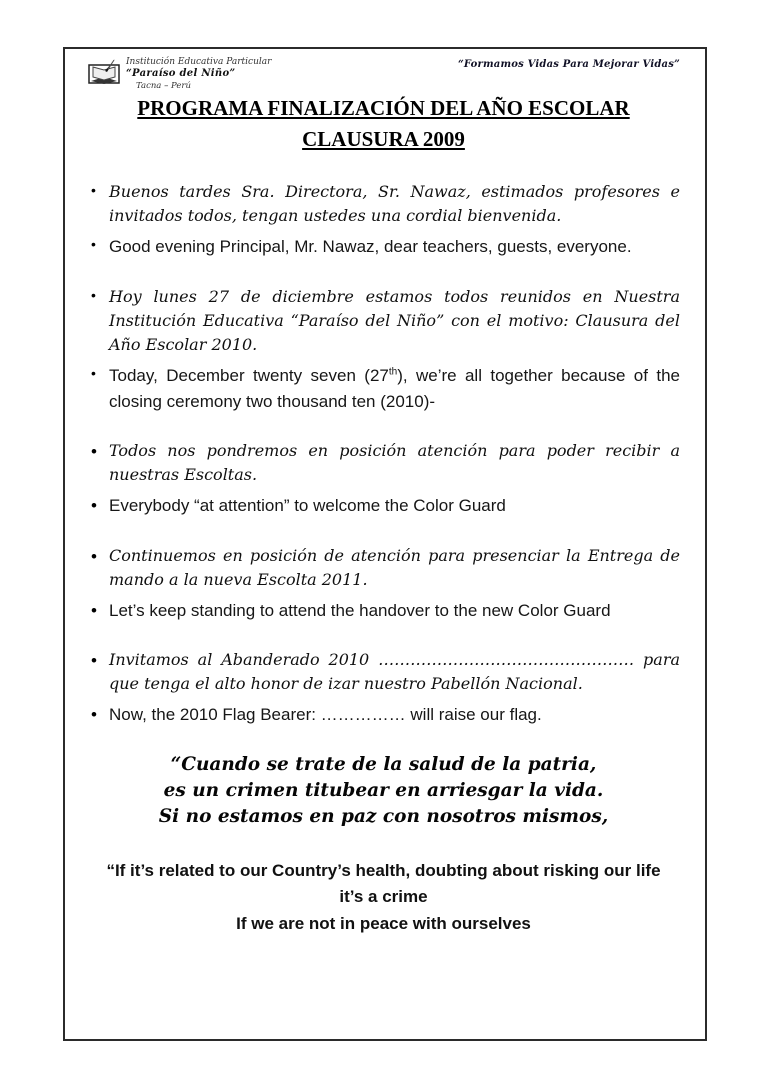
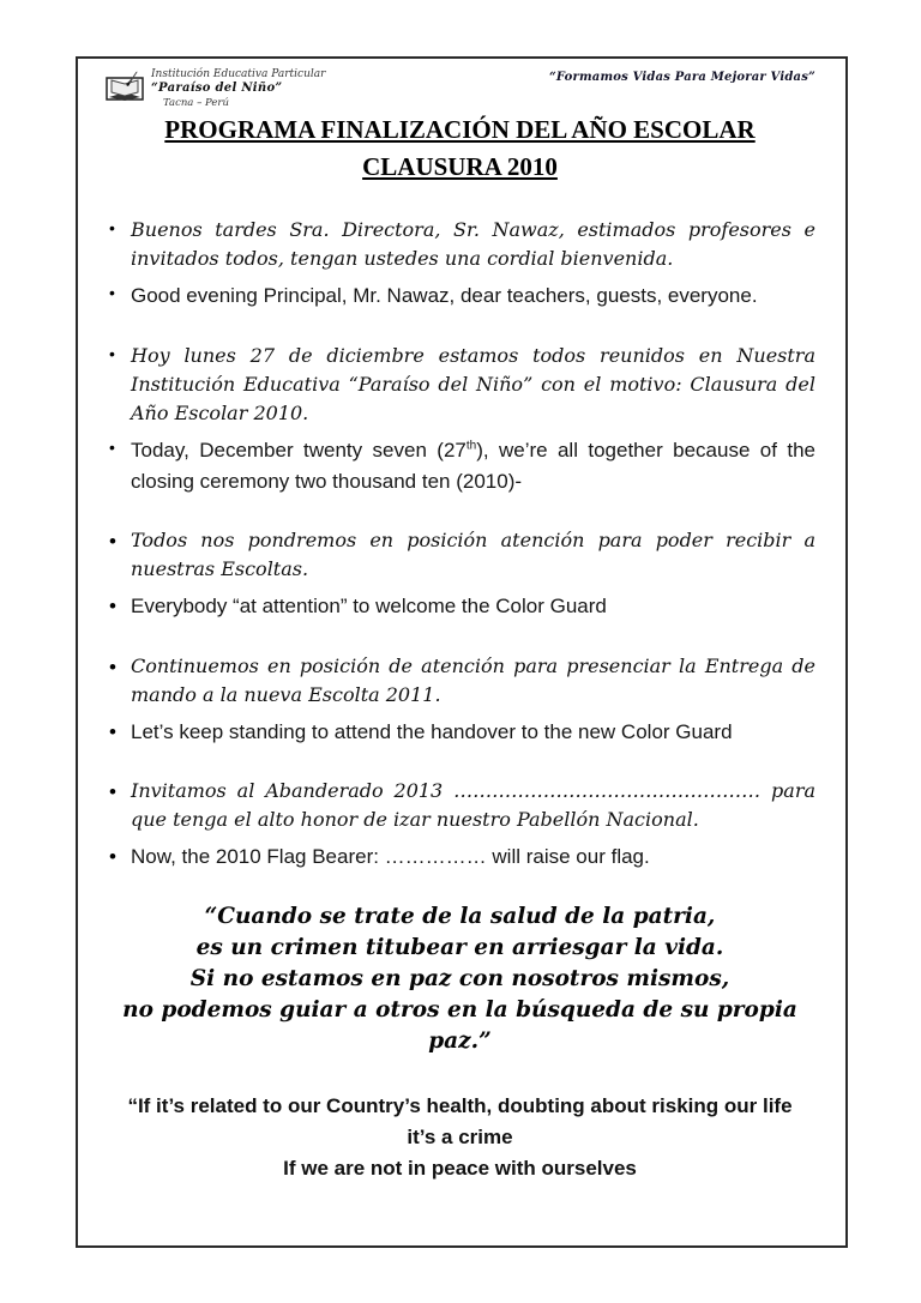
  Institución Educativa Particular
  “Paraíso del Niño”
  Tacna – Perú
  “Formamos Vidas Para Mejorar Vidas”
  PROGRAMA FINALIZACIÓN DEL AÑO ESCOLAR
- CLAUSURA 2009
+ CLAUSURA 2010
  •
  Buenos tardes Sra. Directora, Sr. Nawaz, estimados profesores e invitados todos, tengan ustedes una cordial bienvenida.
  •
  Good evening Principal, Mr. Nawaz, dear teachers, guests, everyone.
  •
  Hoy lunes 27 de diciembre estamos todos reunidos en Nuestra Institución Educativa “Paraíso del Niño” con el motivo: Clausura del Año Escolar 2010.
  •
  Today, December twenty seven (27th), we’re all together because of the closing ceremony two thousand ten (2010)-
  •
  Todos nos pondremos en posición atención para poder recibir a nuestras Escoltas.
  •
  Everybody “at attention” to welcome the Color Guard
  •
  Continuemos en posición de atención para presenciar la Entrega de mando a la nueva Escolta 2011.
  •
  Let’s keep standing to attend the handover to the new Color Guard
  •
- Invitamos al Abanderado 2010 ………………………………………… para que tenga el alto honor de izar nuestro Pabellón Nacional.
+ Invitamos al Abanderado 2013 ………………………………………… para que tenga el alto honor de izar nuestro Pabellón Nacional.
  •
  Now, the 2010 Flag Bearer: …………… will raise our flag.
  “Cuando se trate de la salud de la patria,
  es un crimen titubear en arriesgar la vida.
  Si no estamos en paz con nosotros mismos,
+ no podemos guiar a otros en la búsqueda de su propia paz.”
  “If it’s related to our Country’s health, doubting about risking our life
  it’s a crime
  If we are not in peace with ourselves
